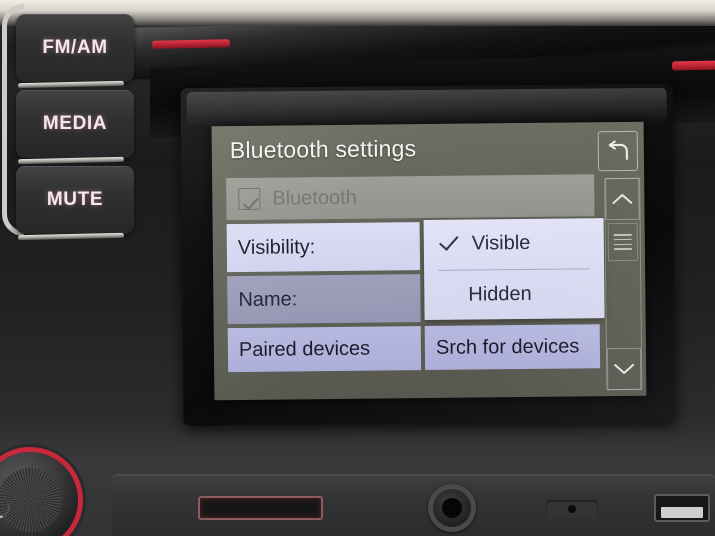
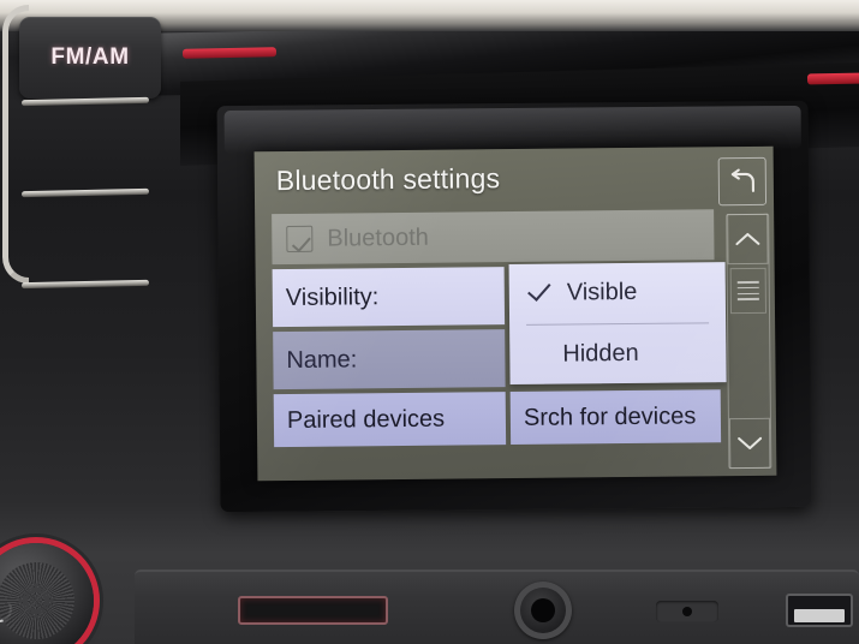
  FM/AM
- MEDIA
- MUTE
